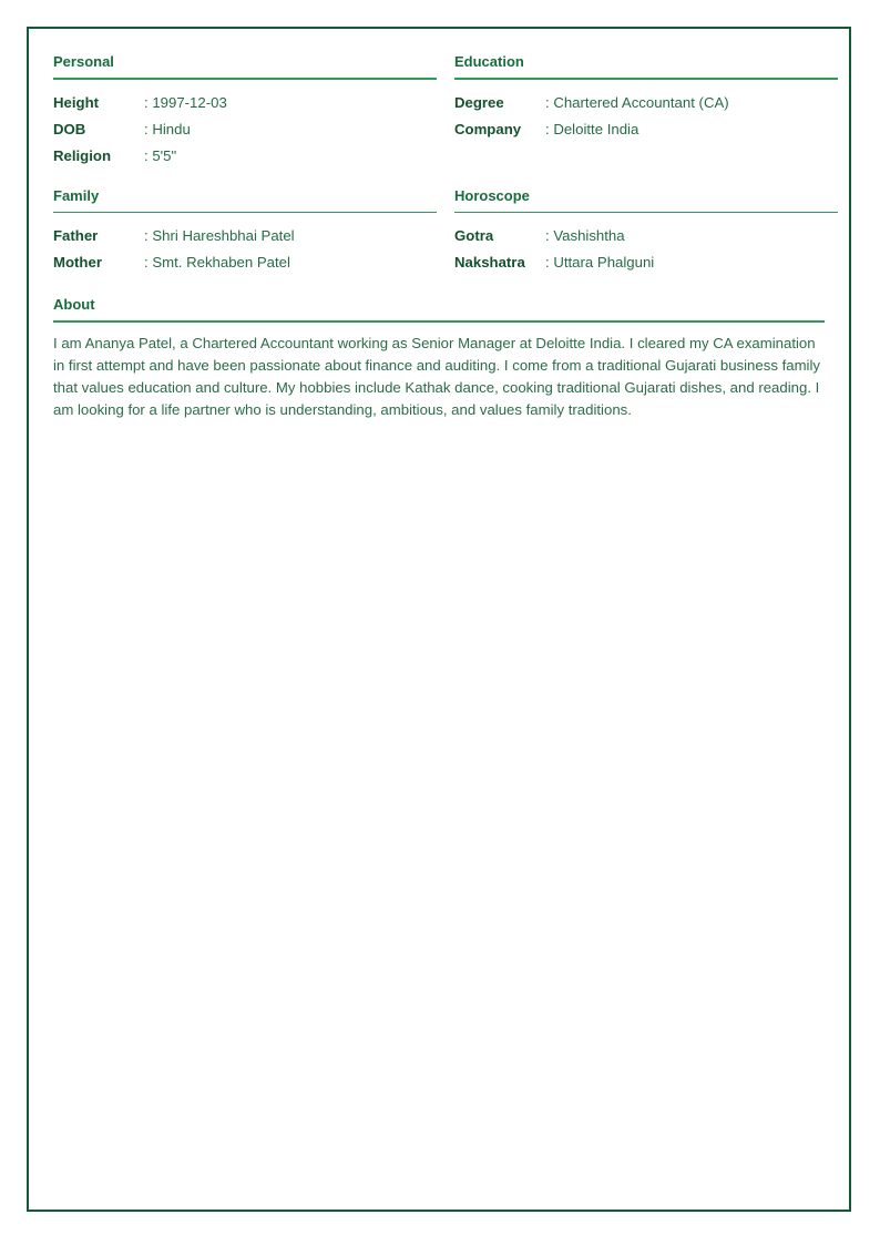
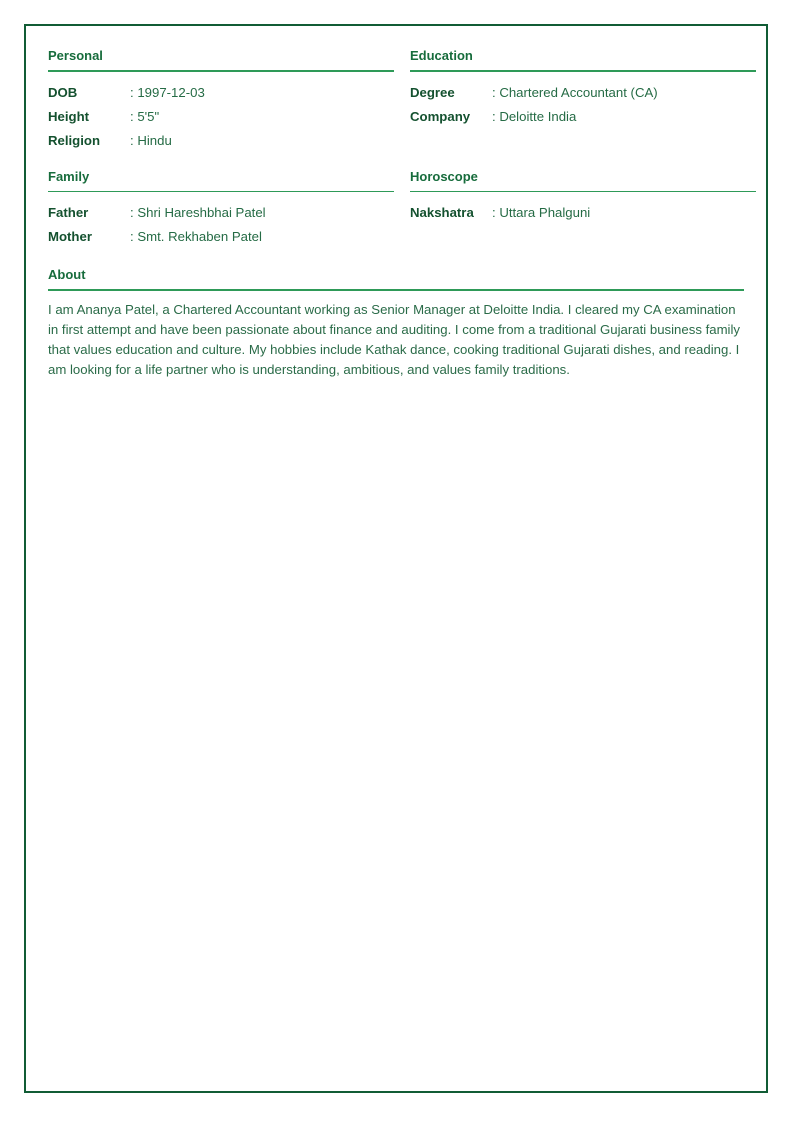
  Personal
- Height
+ DOB
  : 1997-12-03
- DOB
+ Height
- : Hindu
+ : 5'5"
  Religion
- : 5'5"
+ : Hindu
  Family
  Father
  : Shri Hareshbhai Patel
  Mother
  : Smt. Rekhaben Patel
  Education
  Degree
  : Chartered Accountant (CA)
  Company
  : Deloitte India
  Horoscope
- Gotra
- : Vashishtha
  Nakshatra
  : Uttara Phalguni
  About
  I am Ananya Patel, a Chartered Accountant working as Senior Manager at Deloitte India. I cleared my CA examination in first attempt and have been passionate about finance and auditing. I come from a traditional Gujarati business family that values education and culture. My hobbies include Kathak dance, cooking traditional Gujarati dishes, and reading. I am looking for a life partner who is understanding, ambitious, and values family traditions.
